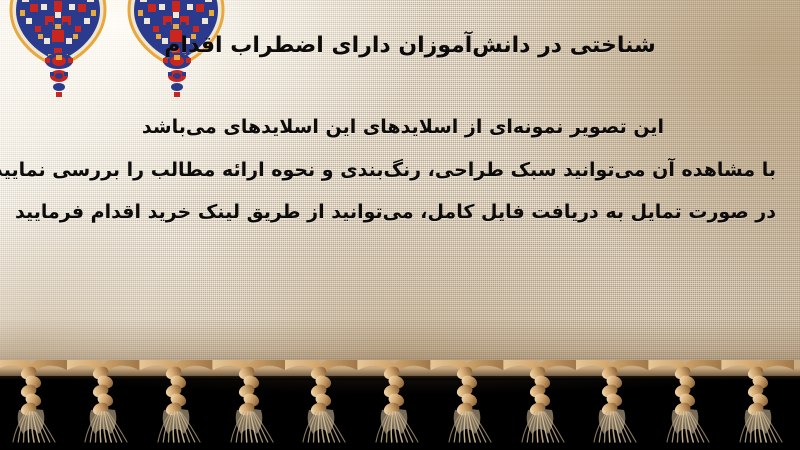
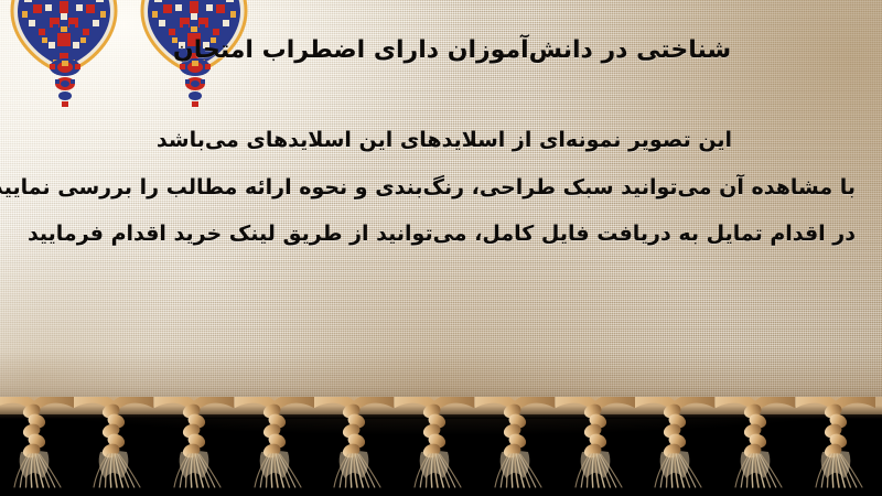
- شناختی در دانشآموزان دارای اضطراب اقدام
+ شناختی در دانش‌آموزان دارای اضطراب امتحان
  این تصویر نمونه‌ای از اسلایدهای این اسلایدهای می‌باشد
  با مشاهده آن می‌توانید سبک طراحی، رنگ‌بندی و نحوه ارائه مطالب را بررسی نمایی
- در صورت تمایل به دریافت فایل کامل، می‌توانید از طریق لینک خرید اقدام فرمایید
+ در اقدام تمایل به دریافت فایل کامل، می‌توانید از طریق لینک خرید اقدام فرمایید
